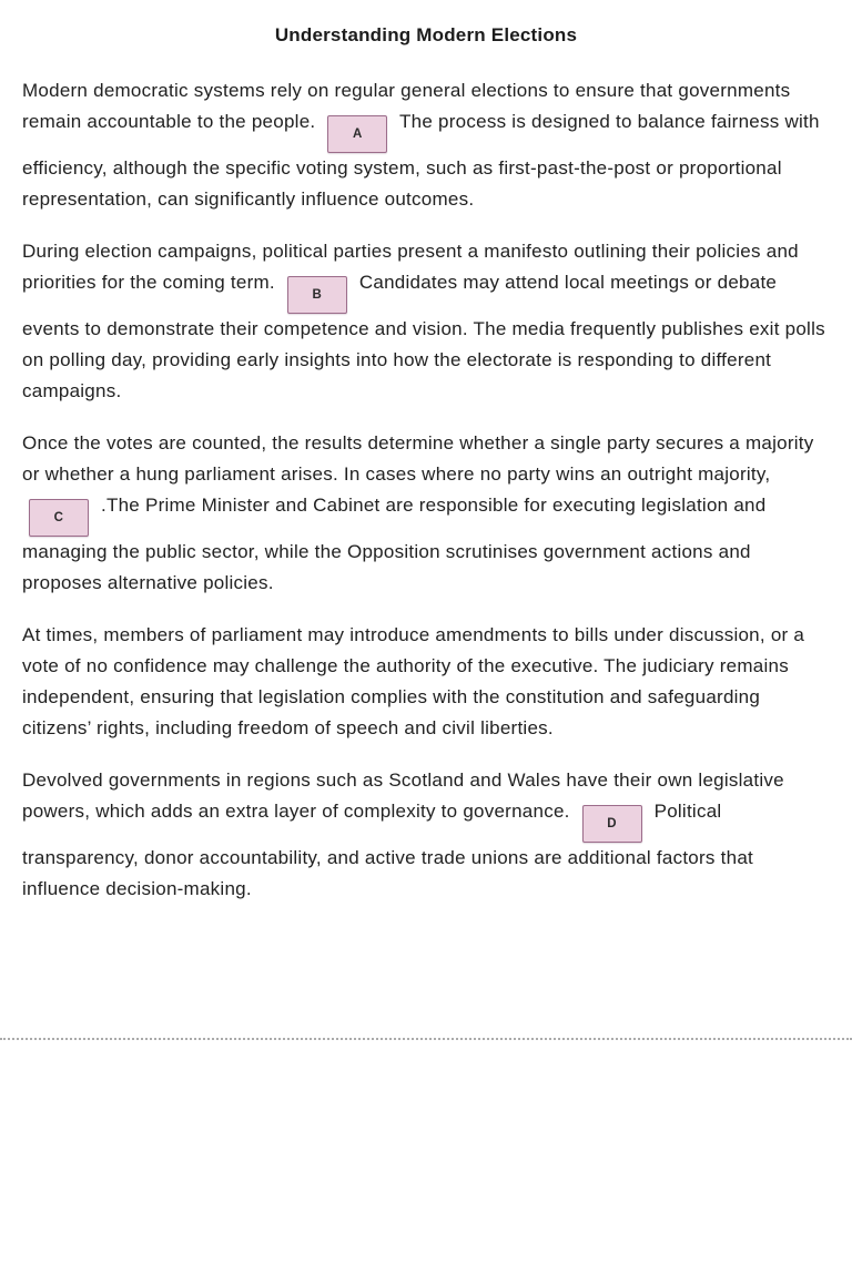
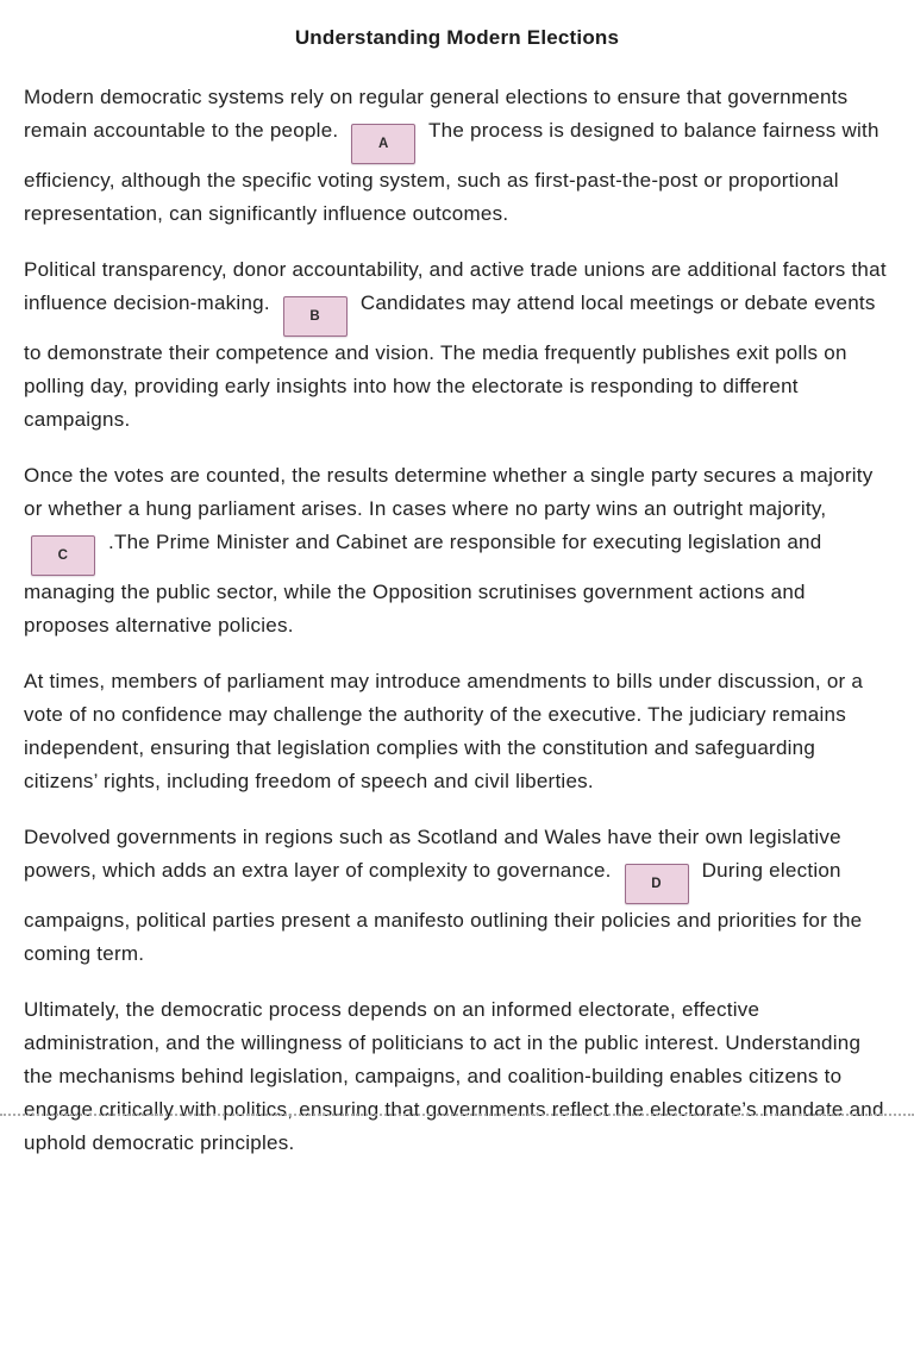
  Understanding Modern Elections
  Modern democratic systems rely on regular general elections to ensure that governments remain accountable to the people. A The process is designed to balance fairness with efficiency, although the specific voting system, such as first-past-the-post or proportional representation, can significantly influence outcomes.
- During election campaigns, political parties present a manifesto outlining their policies and priorities for the coming term. B Candidates may attend local meetings or debate events to demonstrate their competence and vision. The media frequently publishes exit polls on polling day, providing early insights into how the electorate is responding to different campaigns.
+ Political transparency, donor accountability, and active trade unions are additional factors that influence decision-making. B Candidates may attend local meetings or debate events to demonstrate their competence and vision. The media frequently publishes exit polls on polling day, providing early insights into how the electorate is responding to different campaigns.
  Once the votes are counted, the results determine whether a single party secures a majority or whether a hung parliament arises. In cases where no party wins an outright majority, C .The Prime Minister and Cabinet are responsible for executing legislation and managing the public sector, while the Opposition scrutinises government actions and proposes alternative policies.
  At times, members of parliament may introduce amendments to bills under discussion, or a vote of no confidence may challenge the authority of the executive. The judiciary remains independent, ensuring that legislation complies with the constitution and safeguarding citizens’ rights, including freedom of speech and civil liberties.
- Devolved governments in regions such as Scotland and Wales have their own legislative powers, which adds an extra layer of complexity to governance. D Political transparency, donor accountability, and active trade unions are additional factors that influence decision-making.
+ Devolved governments in regions such as Scotland and Wales have their own legislative powers, which adds an extra layer of complexity to governance. D During election campaigns, political parties present a manifesto outlining their policies and priorities for the coming term.
+ Ultimately, the democratic process depends on an informed electorate, effective administration, and the willingness of politicians to act in the public interest. Understanding the mechanisms behind legislation, campaigns, and coalition‑building enables citizens to engage critically with politics, ensuring that governments reflect the electorate’s mandate and uphold democratic principles.
